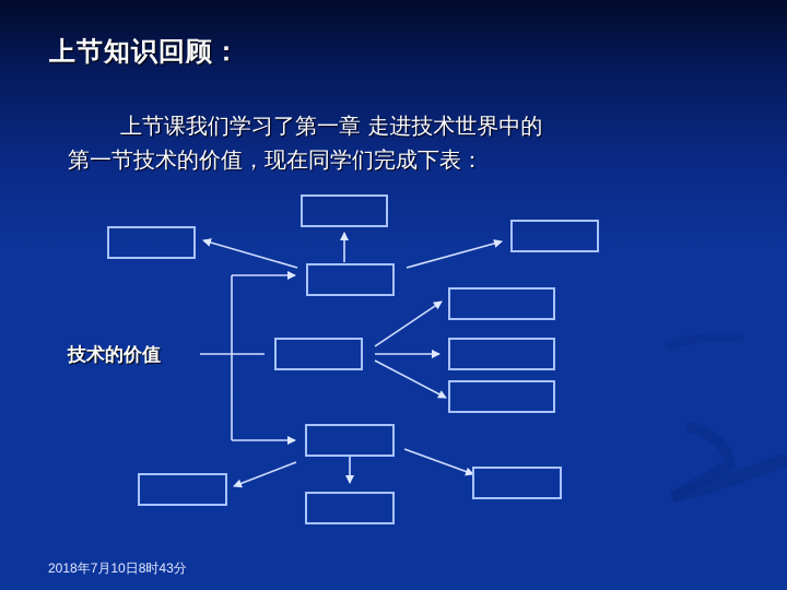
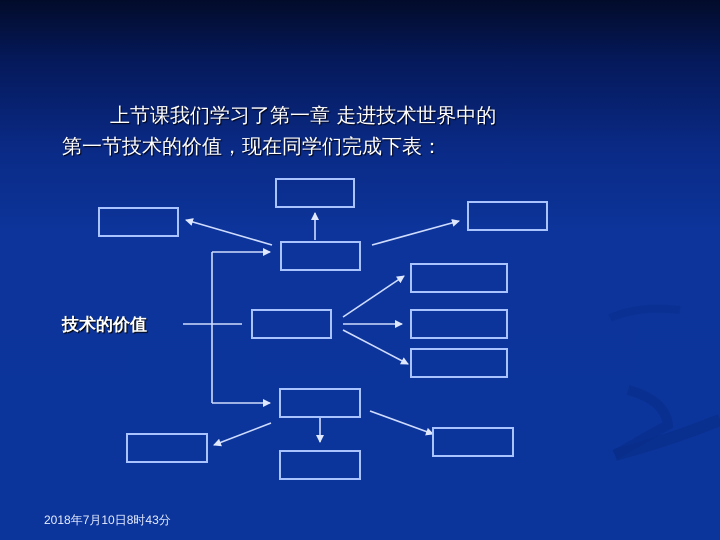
- 上节知识回顾：
  上节课我们学习了第一章 走进技术世界中的
  第一节技术的价值，现在同学们完成下表：
  技术的价值
  2018年7月10日8时43分
